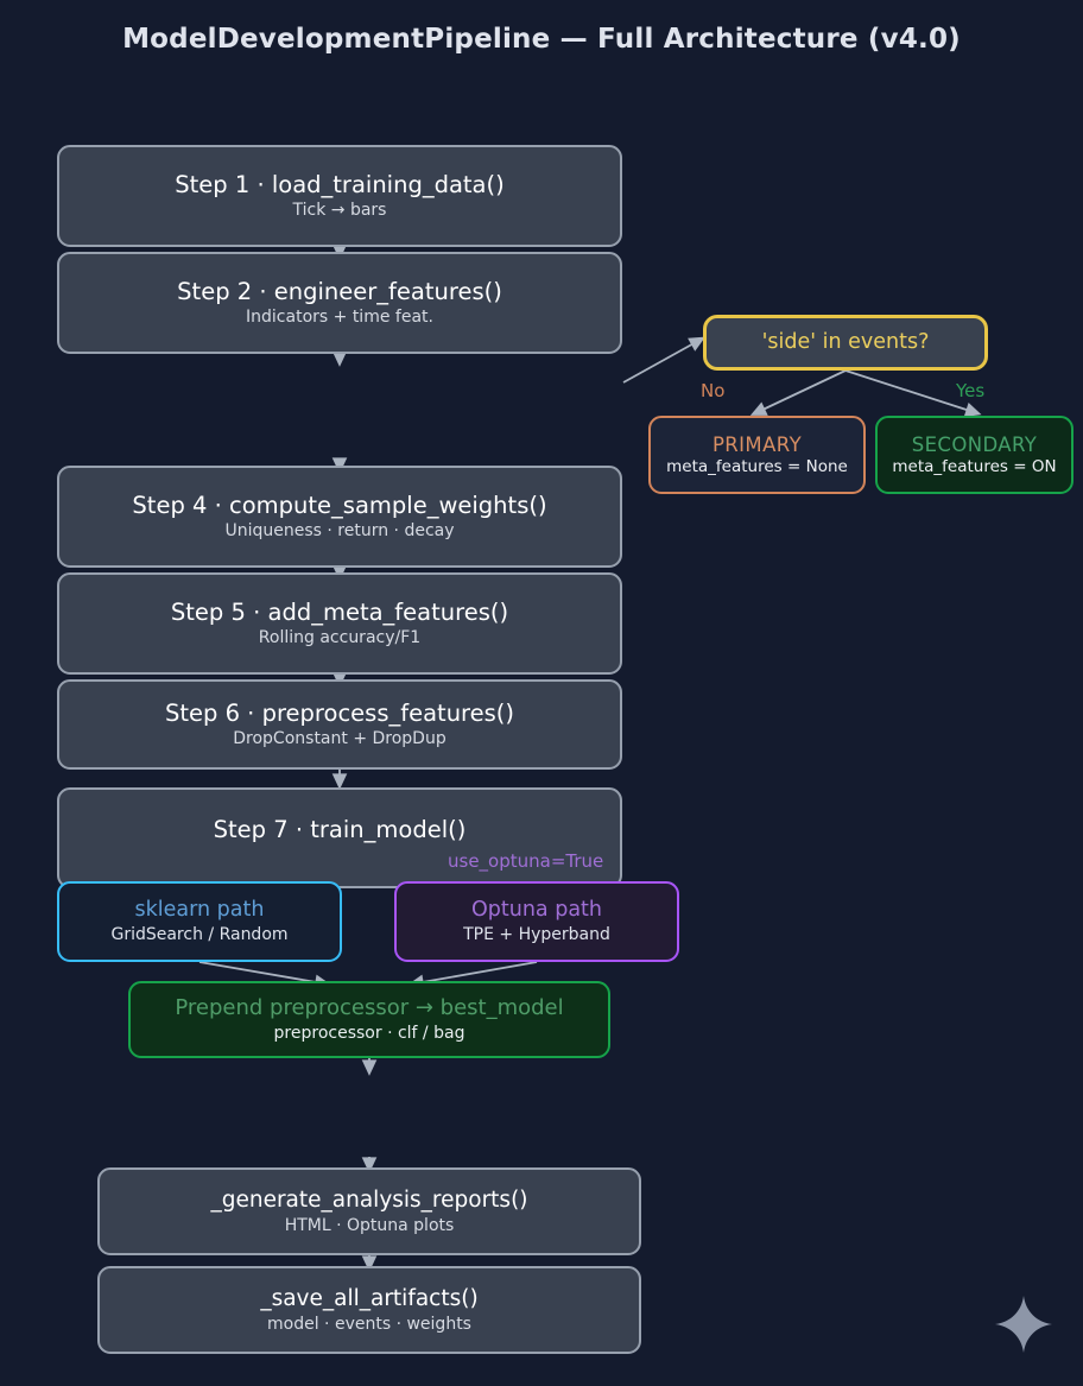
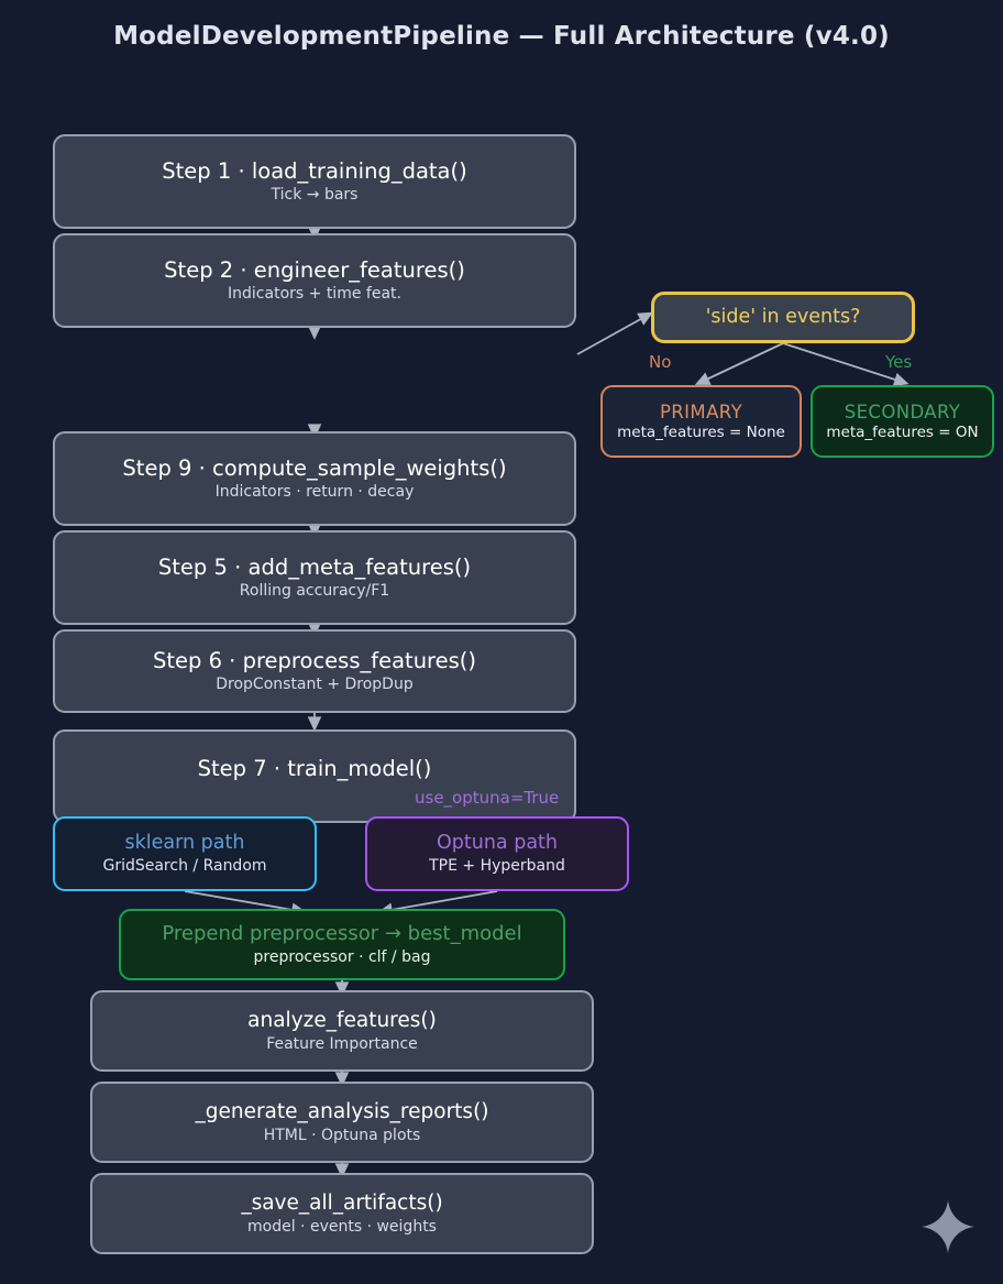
  ModelDevelopmentPipeline — Full Architecture (v4.0)
  Step 1 · load_training_data()
  Tick → bars
  Step 2 · engineer_features()
  Indicators + time feat.
- Step 4 · compute_sample_weights()
+ Step 9 · compute_sample_weights()
- Uniqueness · return · decay
+ Indicators · return · decay
  Step 5 · add_meta_features()
  Rolling accuracy/F1
  Step 6 · preprocess_features()
  DropConstant + DropDup
  Step 7 · train_model()
  'side' in events?
  No
  Yes
  PRIMARY
  meta_features = None
  SECONDARY
  meta_features = ON
  use_optuna=True
  sklearn path
  GridSearch / Random
  Optuna path
  TPE + Hyperband
  Prepend preprocessor → best_model
  preprocessor · clf / bag
+ analyze_features()
+ Feature Importance
  _generate_analysis_reports()
  HTML · Optuna plots
  _save_all_artifacts()
  model · events · weights
